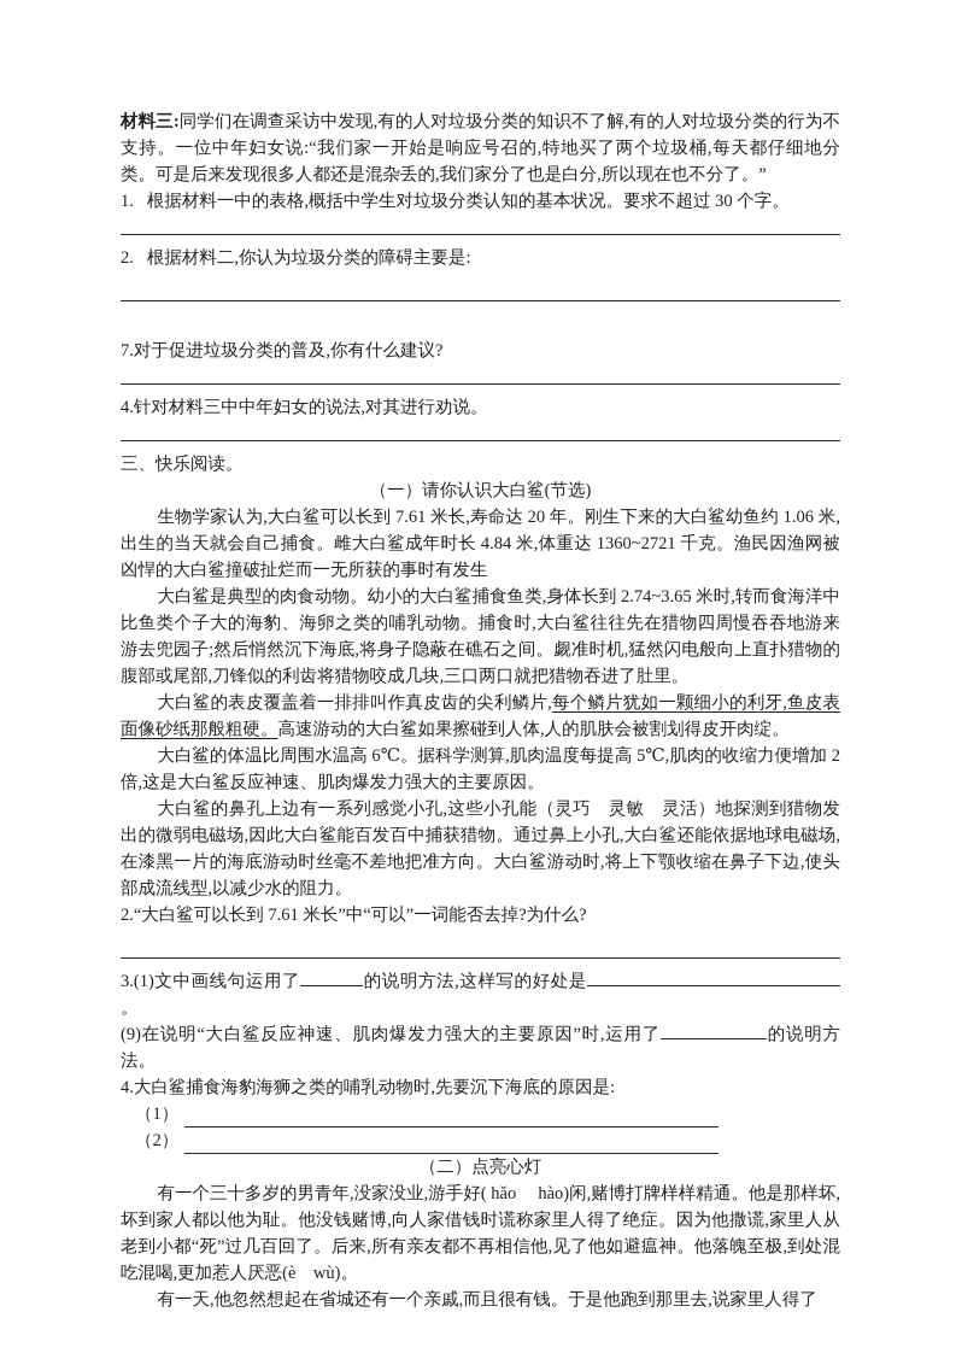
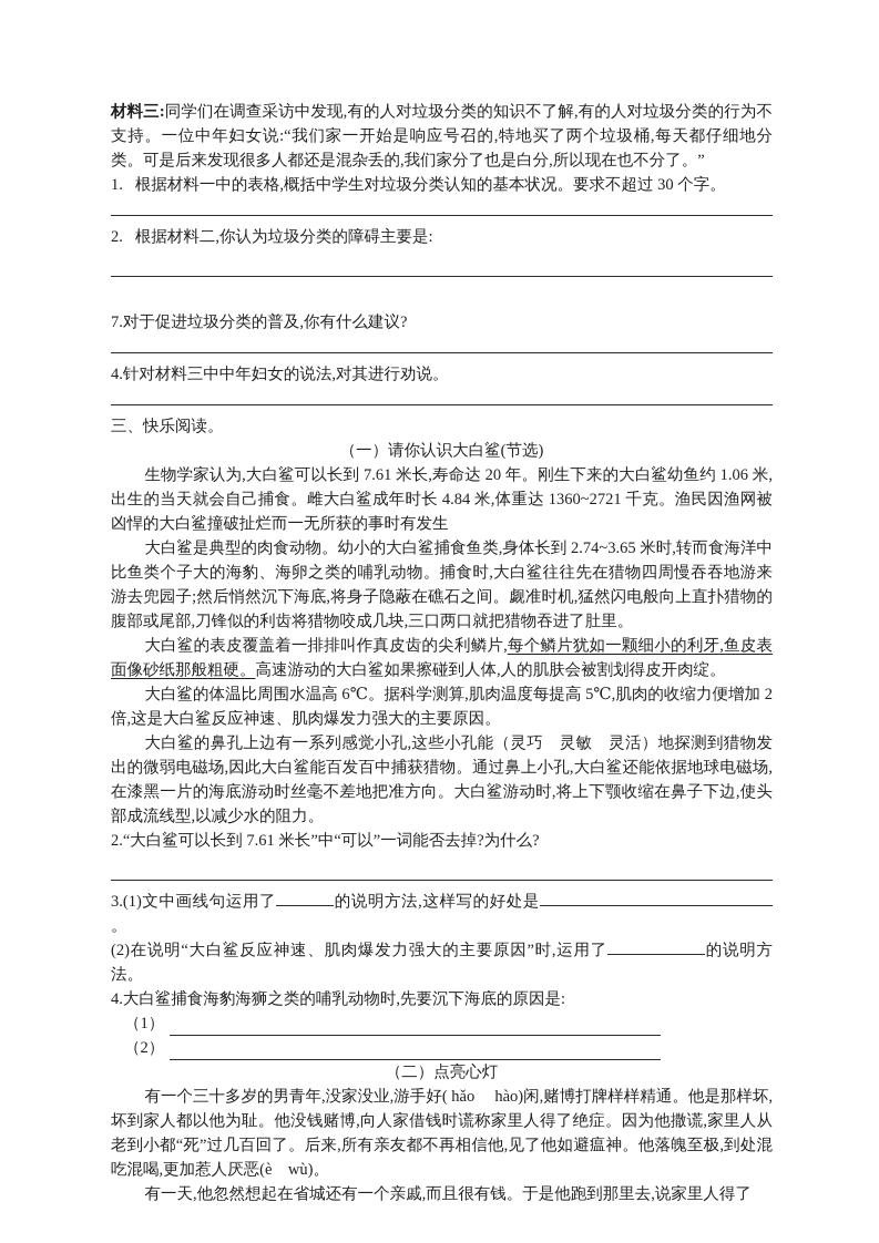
  材料三:同学们在调查采访中发现,有的人对垃圾分类的知识不了解,有的人对垃圾分类的行为不支持。一位中年妇女说:“我们家一开始是响应号召的,特地买了两个垃圾桶,每天都仔细地分类。可是后来发现很多人都还是混杂丢的,我们家分了也是白分,所以现在也不分了。”
  1. 根据材料一中的表格,概括中学生对垃圾分类认知的基本状况。要求不超过 30 个字。
  2. 根据材料二,你认为垃圾分类的障碍主要是:
  7.对于促进垃圾分类的普及,你有什么建议?
  4.针对材料三中中年妇女的说法,对其进行劝说。
  三、快乐阅读。
  （一）请你认识大白鲨(节选)
  生物学家认为,大白鲨可以长到 7.61 米长,寿命达 20 年。刚生下来的大白鲨幼鱼约 1.06 米,出生的当天就会自己捕食。雌大白鲨成年时长 4.84 米,体重达 1360~2721 千克。渔民因渔网被凶悍的大白鲨撞破扯烂而一无所获的事时有发生
  大白鲨是典型的肉食动物。幼小的大白鲨捕食鱼类,身体长到 2.74~3.65 米时,转而食海洋中比鱼类个子大的海豹、海卵之类的哺乳动物。捕食时,大白鲨往往先在猎物四周慢吞吞地游来游去兜园子;然后悄然沉下海底,将身子隐蔽在礁石之间。觑准时机,猛然闪电般向上直扑猎物的腹部或尾部,刀锋似的利齿将猎物咬成几块,三口两口就把猎物吞进了肚里。
  大白鲨的表皮覆盖着一排排叫作真皮齿的尖利鳞片,每个鳞片犹如一颗细小的利牙,鱼皮表面像砂纸那般粗硬。高速游动的大白鲨如果擦碰到人体,人的肌肤会被割划得皮开肉绽。
  大白鲨的体温比周围水温高 6℃。据科学测算,肌肉温度每提高 5℃,肌肉的收缩力便增加 2 倍,这是大白鲨反应神速、肌肉爆发力强大的主要原因。
  大白鲨的鼻孔上边有一系列感觉小孔,这些小孔能（灵巧 灵敏 灵活）地探测到猎物发出的微弱电磁场,因此大白鲨能百发百中捕获猎物。通过鼻上小孔,大白鲨还能依据地球电磁场,在漆黑一片的海底游动时丝毫不差地把准方向。大白鲨游动时,将上下颚收缩在鼻子下边,使头部成流线型,以减少水的阻力。
  2.“大白鲨可以长到 7.61 米长”中“可以”一词能否去掉?为什么?
  3.(1)文中画线句运用了 的说明方法,这样写的好处是。
- (9)在说明“大白鲨反应神速、肌肉爆发力强大的主要原因”时,运用了 的说明方法。
+ (2)在说明“大白鲨反应神速、肌肉爆发力强大的主要原因”时,运用了 的说明方法。
  4.大白鲨捕食海豹海狮之类的哺乳动物时,先要沉下海底的原因是:
  （1）
  （2）
  （二）点亮心灯
  有一个三十多岁的男青年,没家没业,游手好( hǎo hào)闲,赌博打牌样样精通。他是那样坏,坏到家人都以他为耻。他没钱赌博,向人家借钱时谎称家里人得了绝症。因为他撒谎,家里人从老到小都“死”过几百回了。后来,所有亲友都不再相信他,见了他如避瘟神。他落魄至极,到处混吃混喝,更加惹人厌恶(è wù)。
  有一天,他忽然想起在省城还有一个亲戚,而且很有钱。于是他跑到那里去,说家里人得了
